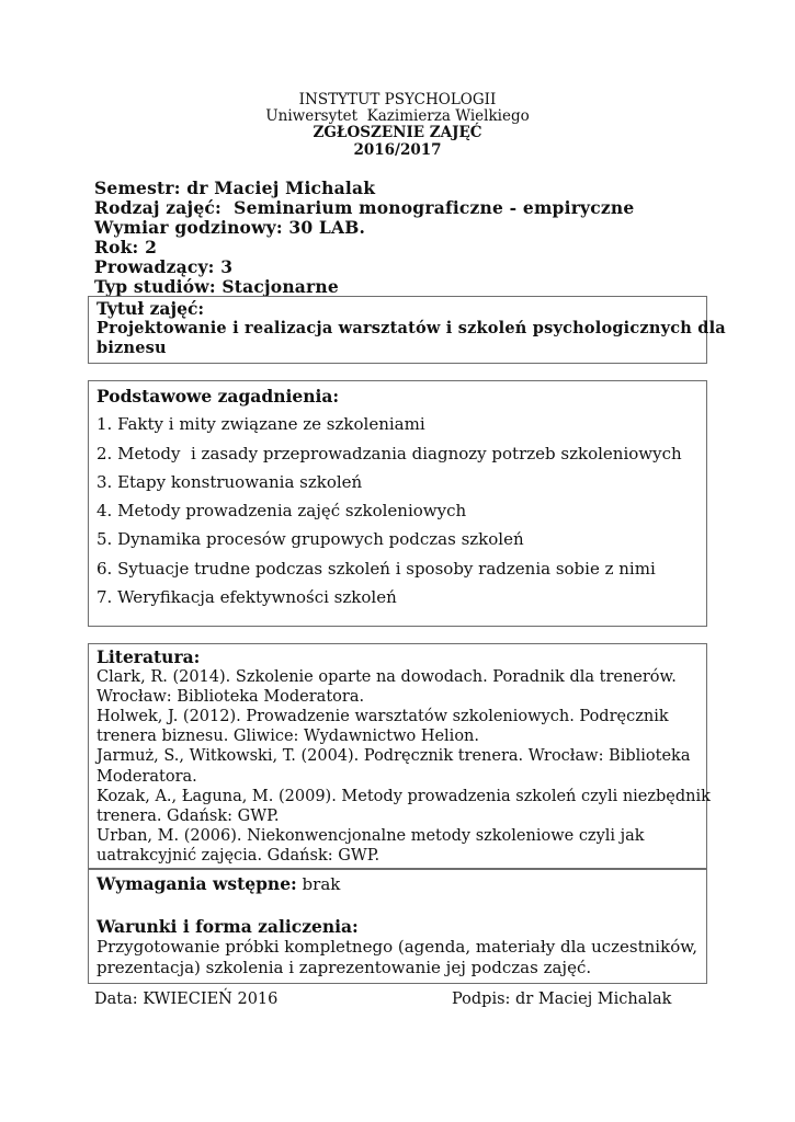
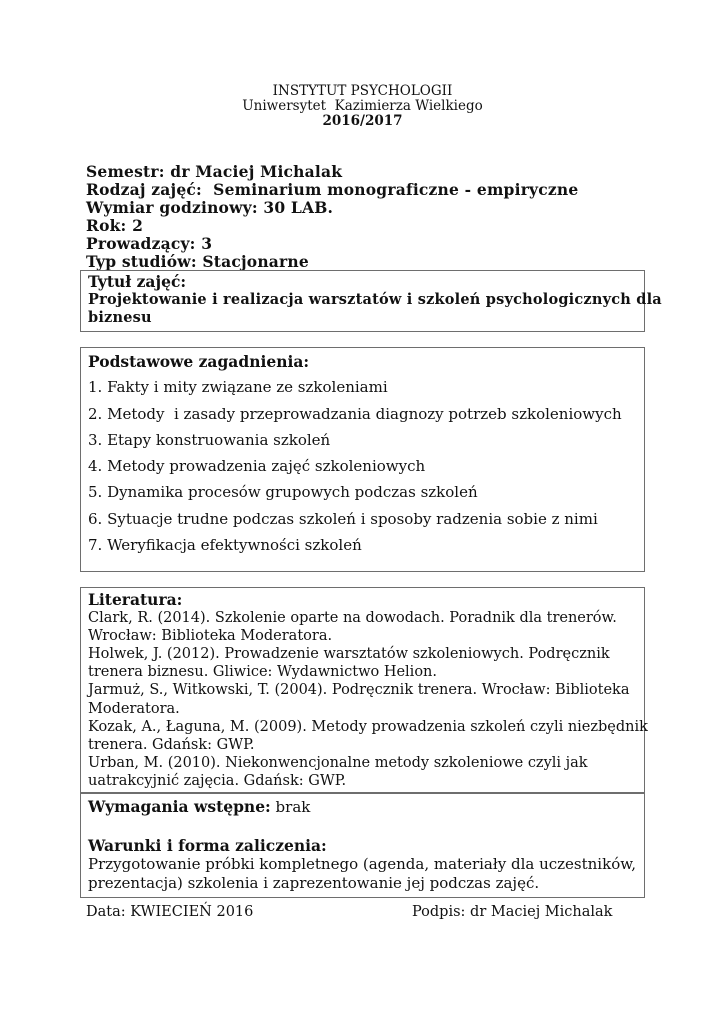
  INSTYTUT PSYCHOLOGII
  Uniwersytet Kazimierza Wielkiego
- ZGŁOSZENIE ZAJĘĆ
  2016/2017
  Semestr: dr Maciej Michalak
  Rodzaj zajęć: Seminarium monograficzne - empiryczne
  Wymiar godzinowy: 30 LAB.
  Rok: 2
  Prowadzący: 3
  Typ studiów: Stacjonarne
  Tytuł zajęć:
  Projektowanie i realizacja warsztatów i szkoleń psychologicznych dla
  biznesu
  Podstawowe zagadnienia:
  1. Fakty i mity związane ze szkoleniami
  2. Metody i zasady przeprowadzania diagnozy potrzeb szkoleniowych
  3. Etapy konstruowania szkoleń
  4. Metody prowadzenia zajęć szkoleniowych
  5. Dynamika procesów grupowych podczas szkoleń
  6. Sytuacje trudne podczas szkoleń i sposoby radzenia sobie z nimi
  7. Weryfikacja efektywności szkoleń
  Literatura:
  Clark, R. (2014). Szkolenie oparte na dowodach. Poradnik dla trenerów.
  Wrocław: Biblioteka Moderatora.
  Holwek, J. (2012). Prowadzenie warsztatów szkoleniowych. Podręcznik
  trenera biznesu. Gliwice: Wydawnictwo Helion.
  Jarmuż, S., Witkowski, T. (2004). Podręcznik trenera. Wrocław: Biblioteka
  Moderatora.
  Kozak, A., Łaguna, M. (2009). Metody prowadzenia szkoleń czyli niezbędnik
  trenera. Gdańsk: GWP.
- Urban, M. (2006). Niekonwencjonalne metody szkoleniowe czyli jak
+ Urban, M. (2010). Niekonwencjonalne metody szkoleniowe czyli jak
  uatrakcyjnić zajęcia. Gdańsk: GWP.
  Wymagania wstępne: brak
  Warunki i forma zaliczenia:
  Przygotowanie próbki kompletnego (agenda, materiały dla uczestników,
  prezentacja) szkolenia i zaprezentowanie jej podczas zajęć.
  Data: KWIECIEŃ 2016
  Podpis: dr Maciej Michalak
